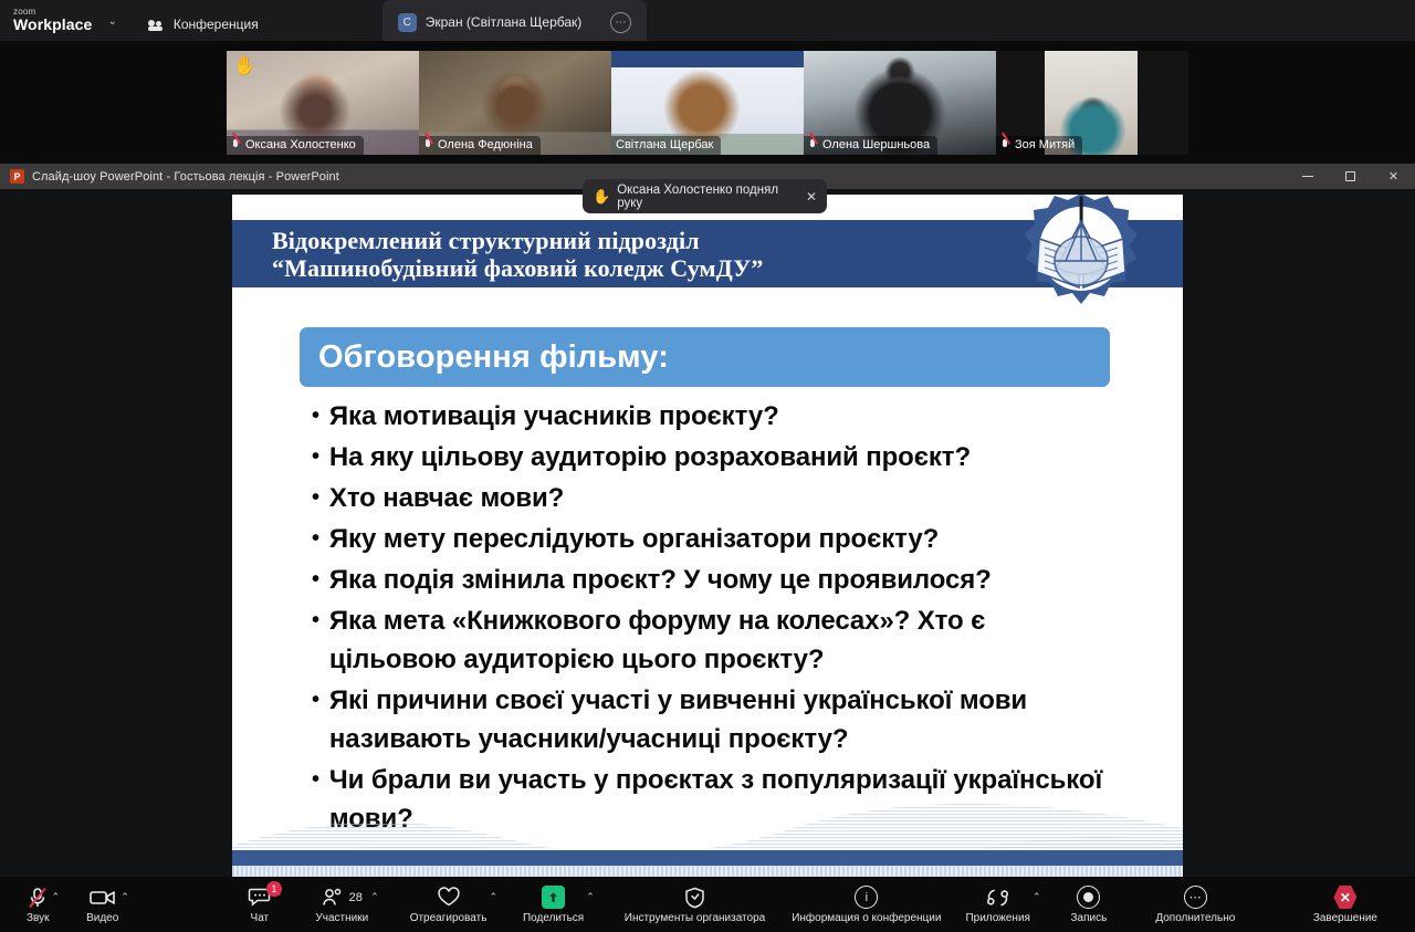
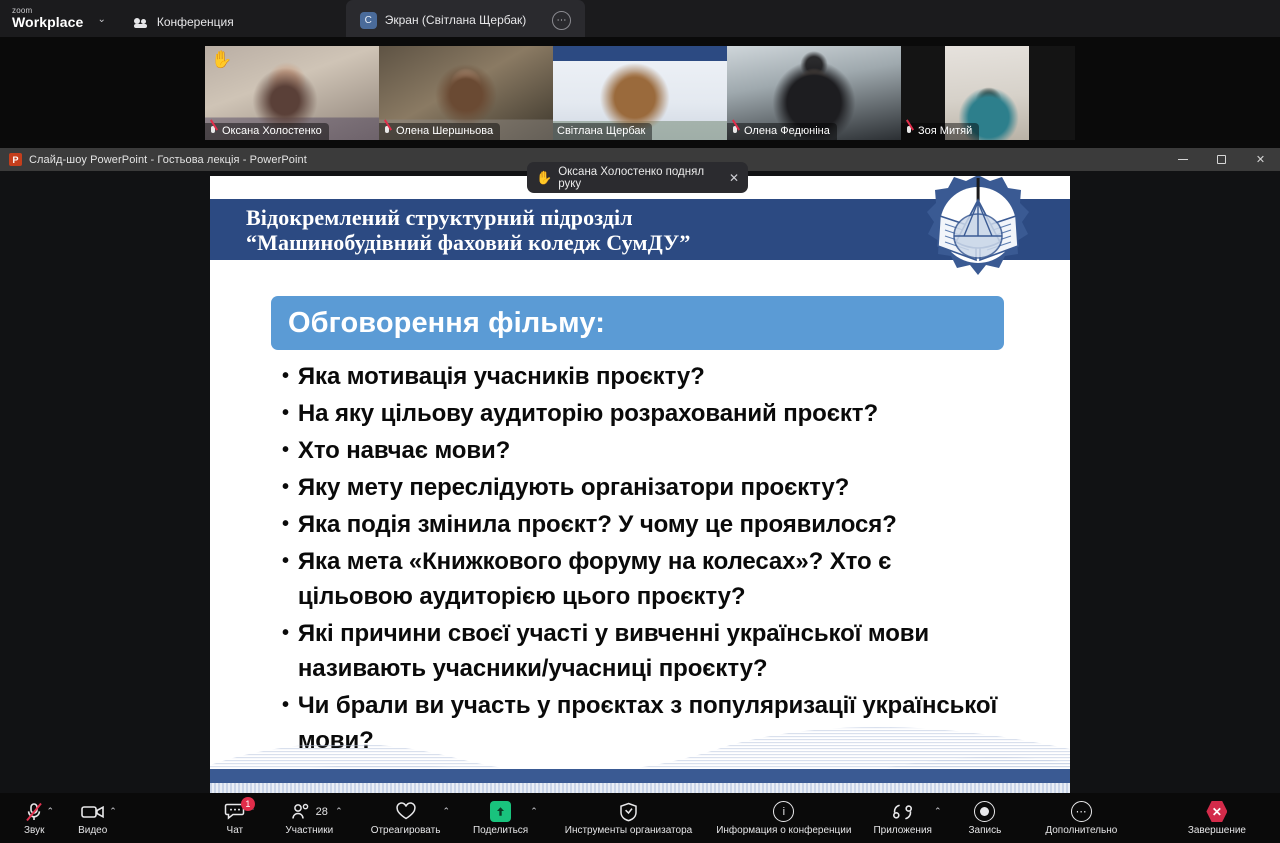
  zoom
  Workplace
  ⌄
  Конференция
  C
  Экран (Світлана Щербак)
  ⋯
  ✋
  Оксана Холостенко
- Олена Федюніна
+ Олена Шершньова
  Світлана Щербак
- Олена Шершньова
+ Олена Федюніна
  Зоя Митяй
  P
  Слайд-шоу PowerPoint - Гостьова лекція - PowerPoint
  ✕
  Відокремлений структурний підрозділ
  “Машинобудівний фаховий коледж СумДУ”
  Обговорення фільму:
  •
  Яка мотивація учасників проєкту?
  •
  На яку цільову аудиторію розрахований проєкт?
  •
  Хто навчає мови?
  •
  Яку мету переслідують організатори проєкту?
  •
  Яка подія змінила проєкт? У чому це проявилося?
  •
  Яка мета «Книжкового форуму на колесах»? Хто є цільовою аудиторією цього проєкту?
  •
  Які причини своєї участі у вивченні української мови називають учасники/учасниці проєкту?
  •
  Чи брали ви участь у проєктах з популяризації української мови?
  ✋
  Оксана Холостенко поднял руку
  ✕
  Звук
  ⌃
  Видео
  ⌃
  1
  Чат
  ⌃
  28
  Участники
  ⌃
  Отреагировать
  ⌃
  Поделиться
  ⌃
  Инструменты организатора
  i
  Информация о конференции
  Приложения
  ⌃
  Запись
  ⋯
  Дополнительно
  ✕
  Завершение
